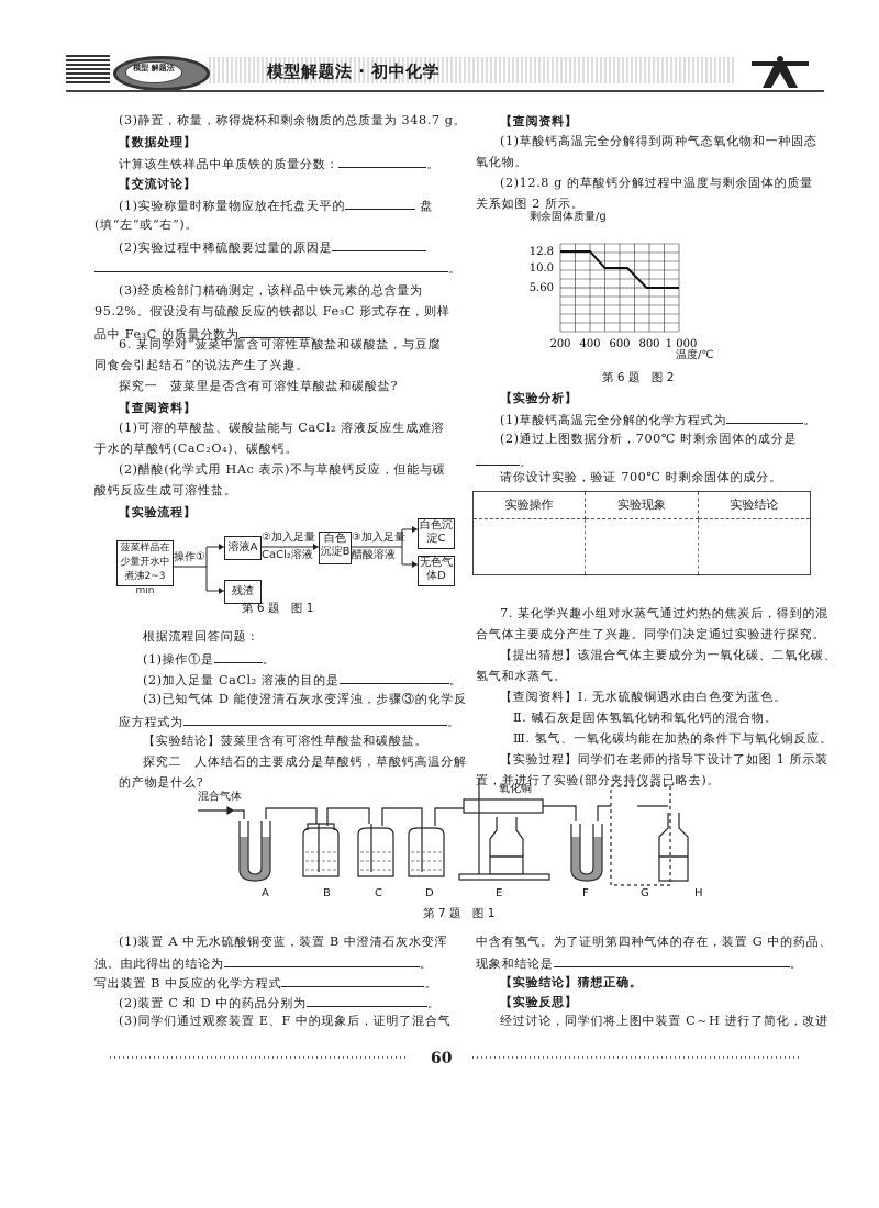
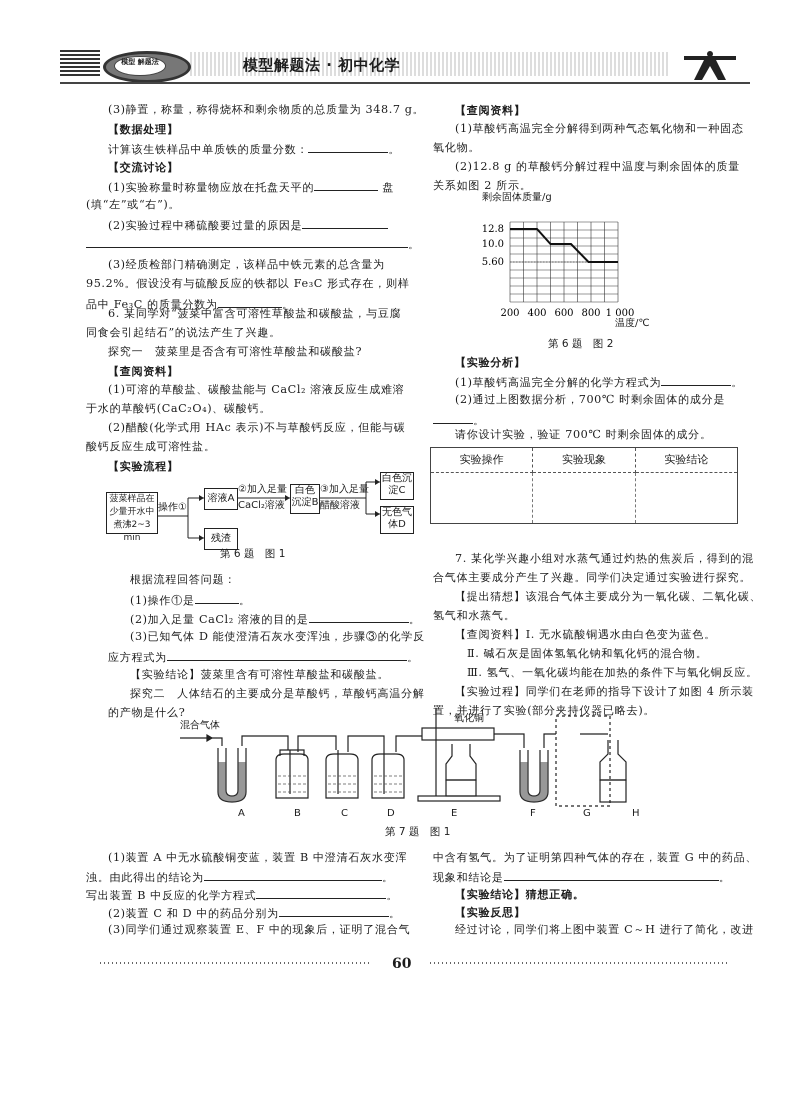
  模型 解题法
  模型解题法 · 初中化学
  (3)静置，称量，称得烧杯和剩余物质的总质量为 348.7 g。
  【数据处理】
  计算该生铁样品中单质铁的质量分数： 。
  【交流讨论】
  (1)实验称量时称量物应放在托盘天平的 盘
  (填“左”或“右”)。
  (2)实验过程中稀硫酸要过量的原因是
  。
  (3)经质检部门精确测定，该样品中铁元素的总含量为
  95.2%。假设没有与硫酸反应的铁都以 Fe₃C 形式存在，则样
  品中 Fe₃C 的质量分数为 。
  6. 某同学对“菠菜中富含可溶性草酸盐和碳酸盐，与豆腐
  同食会引起结石”的说法产生了兴趣。
  探究一 菠菜里是否含有可溶性草酸盐和碳酸盐?
  【查阅资料】
  (1)可溶的草酸盐、碳酸盐能与 CaCl₂ 溶液反应生成难溶
  于水的草酸钙(CaC₂O₄)、碳酸钙。
  (2)醋酸(化学式用 HAc 表示)不与草酸钙反应，但能与碳
  酸钙反应生成可溶性盐。
  【实验流程】
  菠菜样品在少量开水中煮沸2~3 min
  操作①
  溶液A
  残渣
  ②加入足量
  CaCl₂溶液
  白色沉淀B
  ③加入足量
  醋酸溶液
  白色沉淀C
  无色气体D
  第 6 题 图 1
  根据流程回答问题：
  (1)操作①是 。
  (2)加入足量 CaCl₂ 溶液的目的是 。
  (3)已知气体 D 能使澄清石灰水变浑浊，步骤③的化学反
  应方程式为 。
  【实验结论】菠菜里含有可溶性草酸盐和碳酸盐。
  探究二 人体结石的主要成分是草酸钙，草酸钙高温分解
  的产物是什么?
  【查阅资料】
  (1)草酸钙高温完全分解得到两种气态氧化物和一种固态
  氧化物。
  (2)12.8 g 的草酸钙分解过程中温度与剩余固体的质量
  关系如图 2 所示。
  剩余固体质量/g
  12.8
  10.0
  5.60
  200
  400
  600
  800
  1 000
  温度/℃
  第 6 题 图 2
  【实验分析】
  (1)草酸钙高温完全分解的化学方程式为 。
  (2)通过上图数据分析，700℃ 时剩余固体的成分是
  。
  请你设计实验，验证 700℃ 时剩余固体的成分。
  实验操作	实验现象	实验结论
  7. 某化学兴趣小组对水蒸气通过灼热的焦炭后，得到的混
  合气体主要成分产生了兴趣。同学们决定通过实验进行探究。
  【提出猜想】该混合气体主要成分为一氧化碳、二氧化碳、
  氢气和水蒸气。
  【查阅资料】Ⅰ. 无水硫酸铜遇水由白色变为蓝色。
  Ⅱ. 碱石灰是固体氢氧化钠和氧化钙的混合物。
  Ⅲ. 氢气、一氧化碳均能在加热的条件下与氧化铜反应。
- 【实验过程】同学们在老师的指导下设计了如图 1 所示装
+ 【实验过程】同学们在老师的指导下设计了如图 4 所示装
  置，并进行了实验(部分夹持仪器已略去)。
  混合气体
  氧化铜
  A
  B
  C
  D
  E
  F
  G
  H
  第 7 题 图 1
  (1)装置 A 中无水硫酸铜变蓝，装置 B 中澄清石灰水变浑
  浊。由此得出的结论为 。
  写出装置 B 中反应的化学方程式 。
  (2)装置 C 和 D 中的药品分别为 。
  (3)同学们通过观察装置 E、F 中的现象后，证明了混合气
  中含有氢气。为了证明第四种气体的存在，装置 G 中的药品、
  现象和结论是 。
  【实验结论】猜想正确。
  【实验反思】
  经过讨论，同学们将上图中装置 C～H 进行了简化，改进
  60
